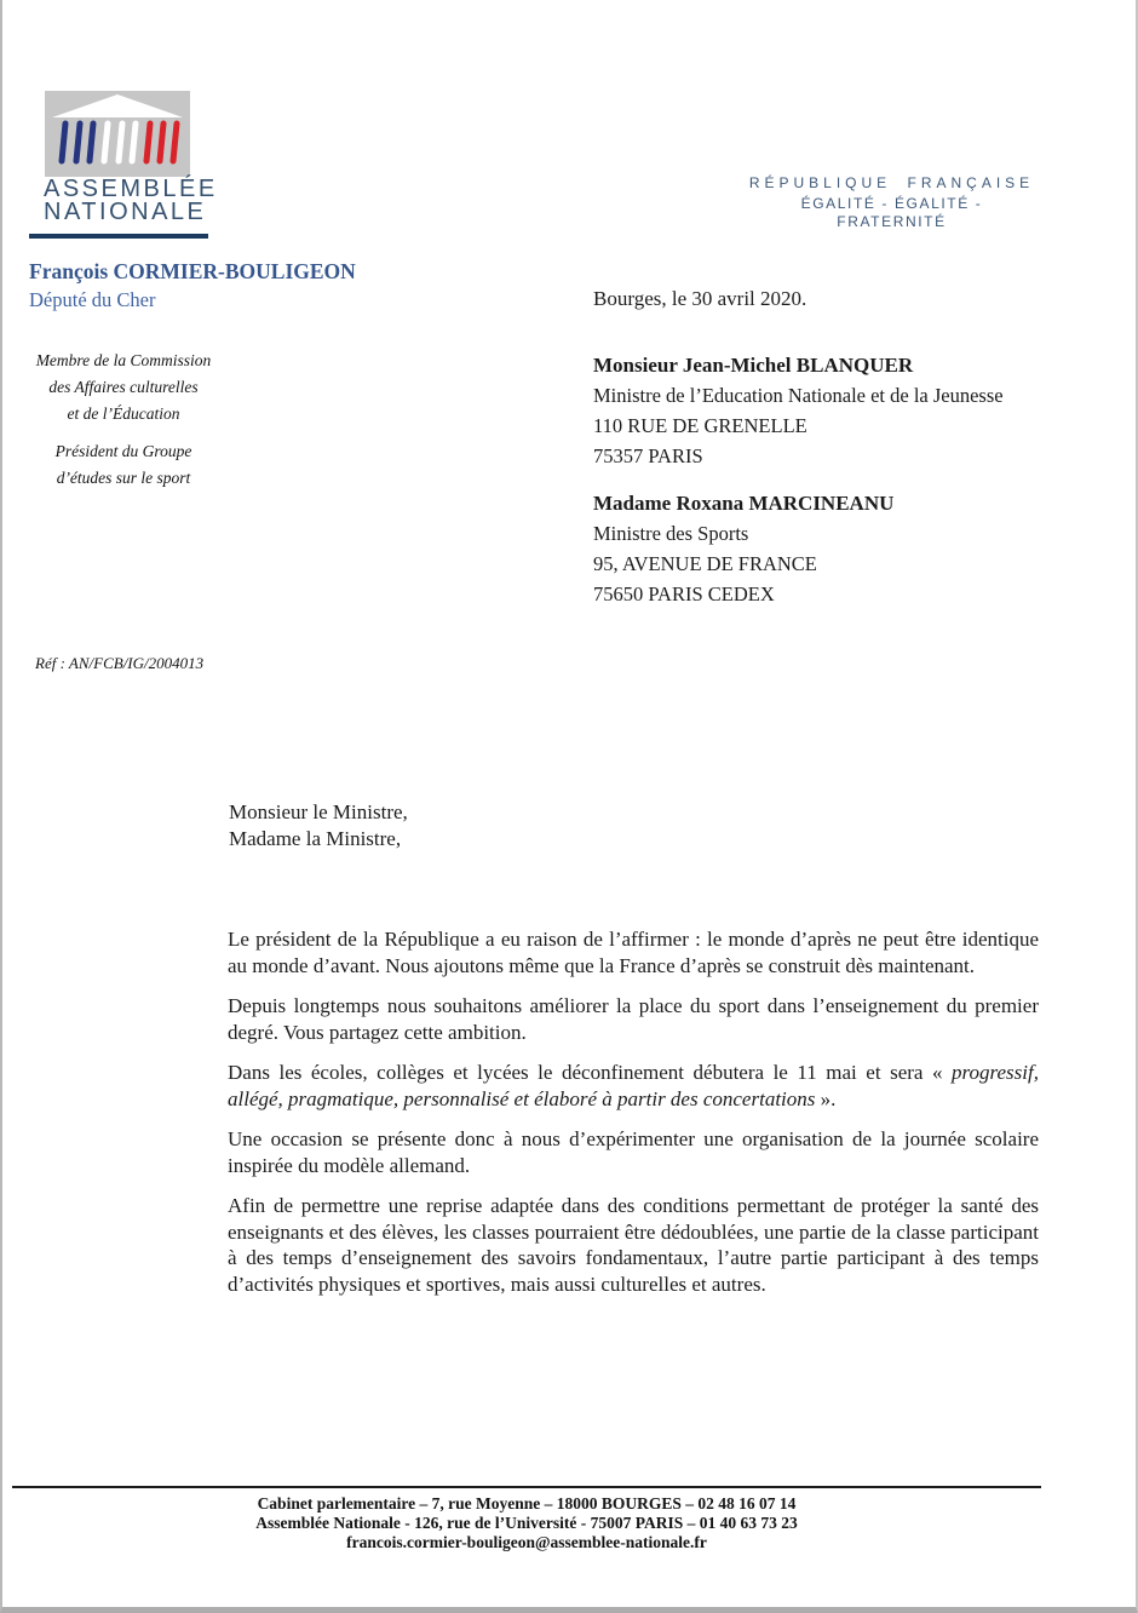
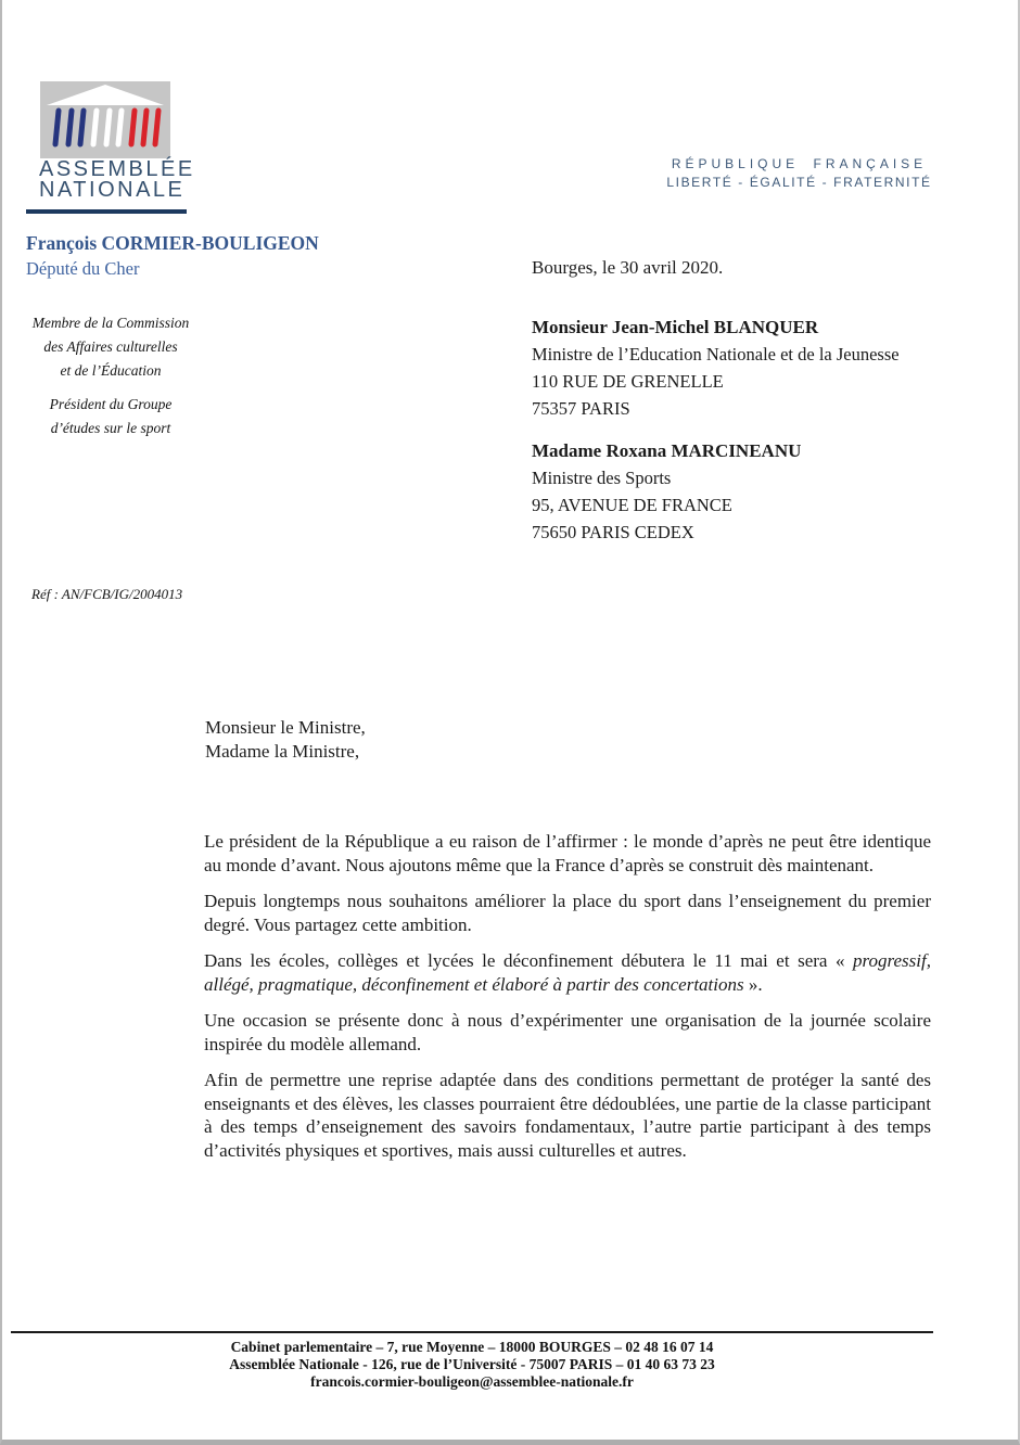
  ASSEMBLÉE
  NATIONALE
  RÉPUBLIQUE FRANÇAISE
- ÉGALITÉ - ÉGALITÉ - FRATERNITÉ
+ LIBERTÉ - ÉGALITÉ - FRATERNITÉ
  François CORMIER-BOULIGEON
  Député du Cher
  Membre de la Commission
  des Affaires culturelles
  et de l’Éducation
  Président du Groupe
  d’études sur le sport
  Réf : AN/FCB/IG/2004013
  Bourges, le 30 avril 2020.
  Monsieur Jean-Michel BLANQUER
  Ministre de l’Education Nationale et de la Jeunesse
  110 RUE DE GRENELLE
  75357 PARIS
  Madame Roxana MARCINEANU
  Ministre des Sports
  95, AVENUE DE FRANCE
  75650 PARIS CEDEX
  Monsieur le Ministre,
  Madame la Ministre,
  Le président de la République a eu raison de l’affirmer : le monde d’après ne peut être identique au monde d’avant. Nous ajoutons même que la France d’après se construit dès maintenant.
  Depuis longtemps nous souhaitons améliorer la place du sport dans l’enseignement du premier degré. Vous partagez cette ambition.
- Dans les écoles, collèges et lycées le déconfinement débutera le 11 mai et sera « progressif, allégé, pragmatique, personnalisé et élaboré à partir des concertations ».
+ Dans les écoles, collèges et lycées le déconfinement débutera le 11 mai et sera « progressif, allégé, pragmatique, déconfinement et élaboré à partir des concertations ».
  Une occasion se présente donc à nous d’expérimenter une organisation de la journée scolaire inspirée du modèle allemand.
  Afin de permettre une reprise adaptée dans des conditions permettant de protéger la santé des enseignants et des élèves, les classes pourraient être dédoublées, une partie de la classe participant à des temps d’enseignement des savoirs fondamentaux, l’autre partie participant à des temps d’activités physiques et sportives, mais aussi culturelles et autres.
  Cabinet parlementaire – 7, rue Moyenne – 18000 BOURGES – 02 48 16 07 14
  Assemblée Nationale - 126, rue de l’Université - 75007 PARIS – 01 40 63 73 23
  francois.cormier-bouligeon@assemblee-nationale.fr
